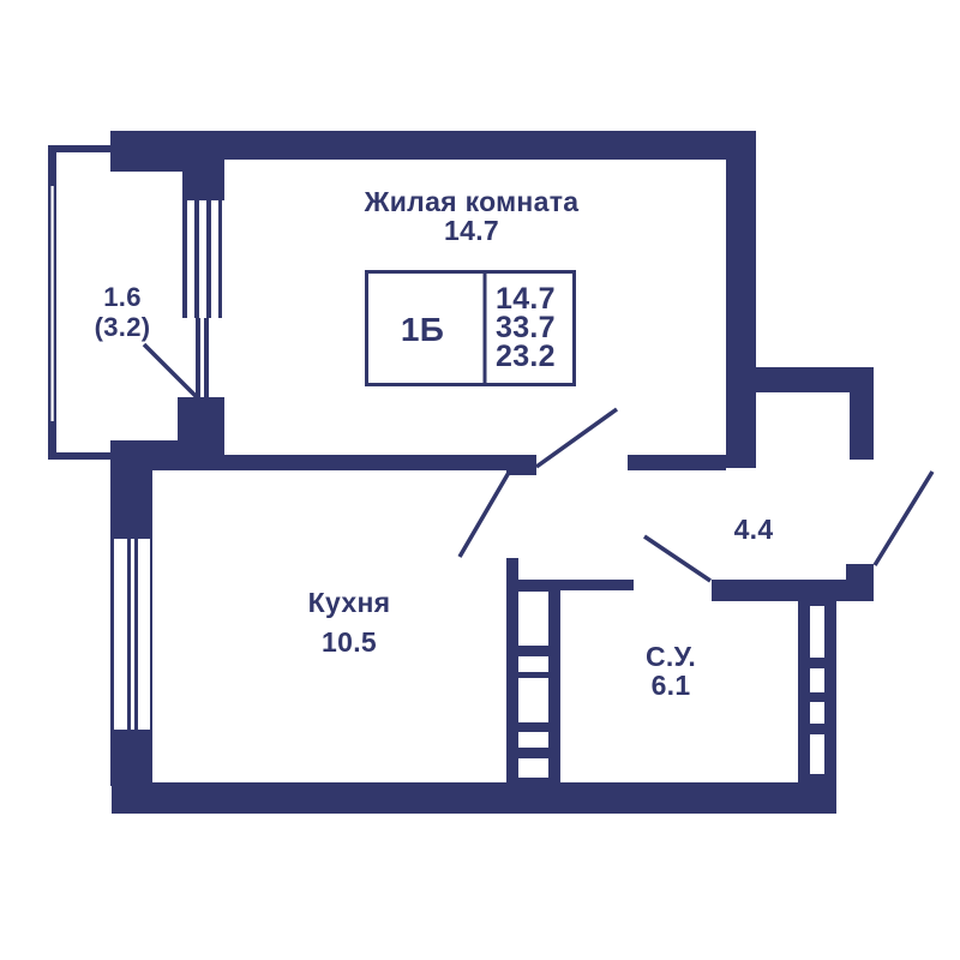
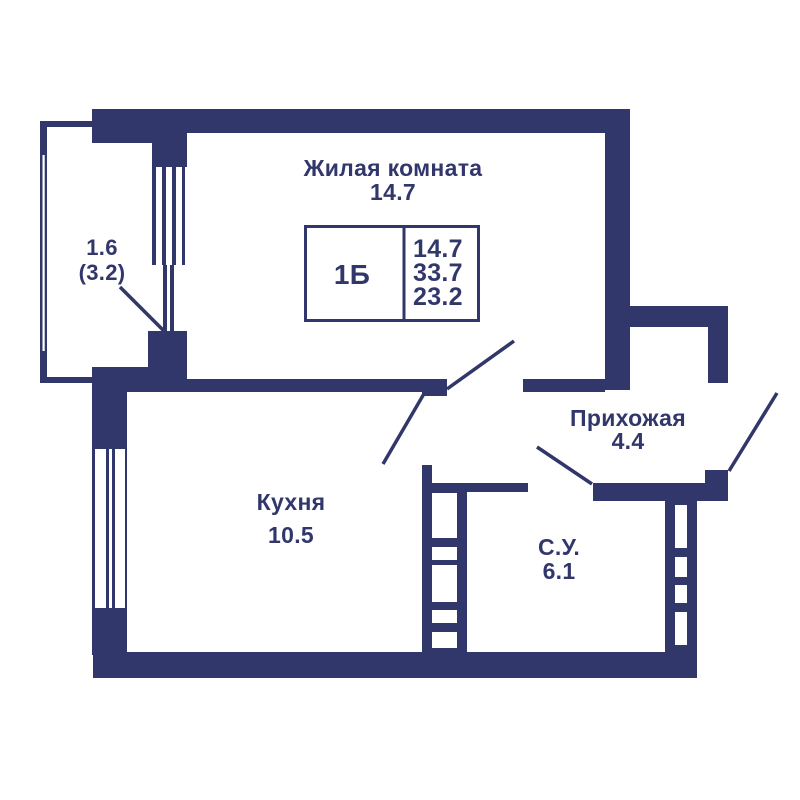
  1Б
  14.7
  33.7
  23.2
  Жилая комната
  14.7
  1.6
  (3.2)
  Кухня
  10.5
+ Прихожая
  4.4
  С.У.
  6.1
